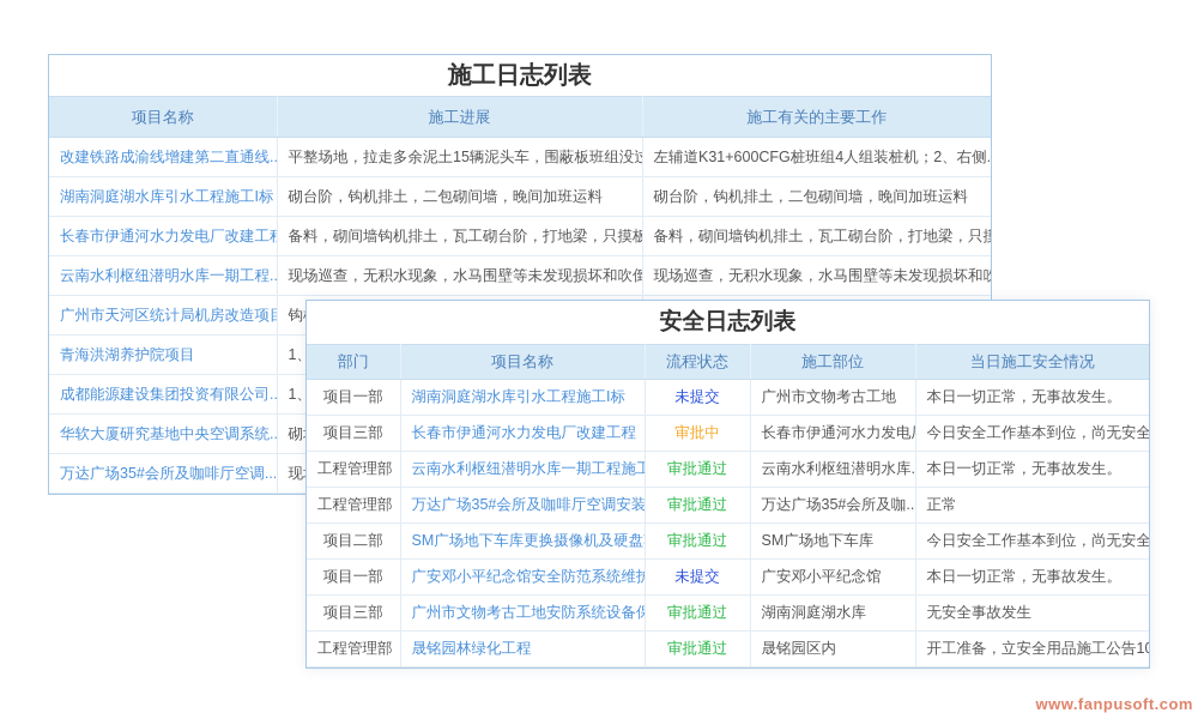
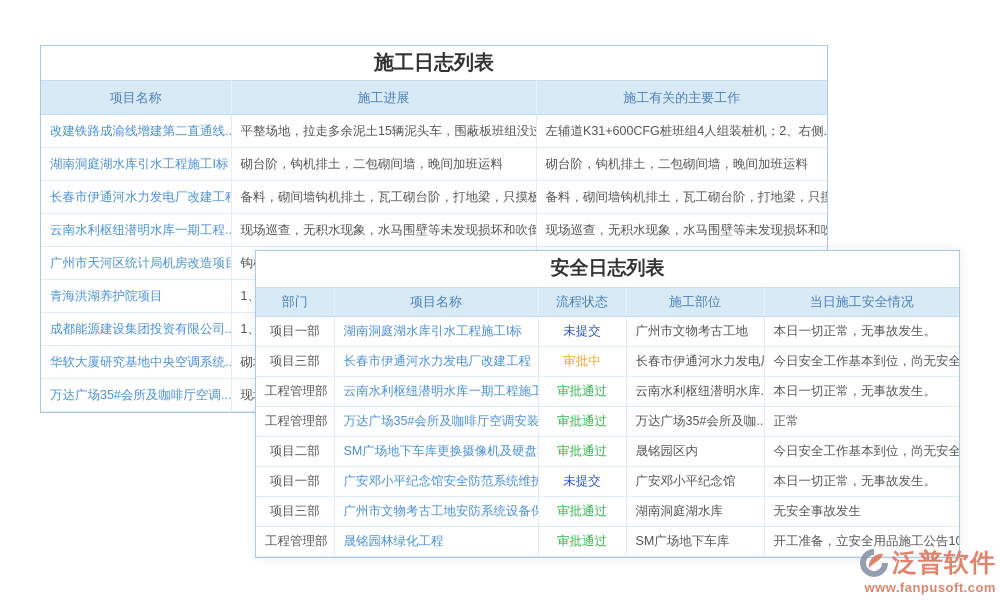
  施工日志列表
  项目名称	施工进展	施工有关的主要工作
  改建铁路成渝线增建第二直通线..	平整场地，拉走多余泥土15辆泥头车，围蔽板班组没	左辅道K31+600CFG桩班组4人组装桩机；2、右侧.
  湖南洞庭湖水库引水工程施工I标	砌台阶，钩机排土，二包砌间墙，晚间加班运料	砌台阶，钩机排土，二包砌间墙，晚间加班运料
  长春市伊通河水力发电厂改建工	备料，砌间墙钩机排土，瓦工砌台阶，打地梁，只摸板	备料，砌间墙钩机排土，瓦工砌台阶，打地梁，只摸
  云南水利枢纽潜明水库一期工程..	现场巡查，无积水现象，水马围壁等未发现损坏和吹倒	现场巡查，无积水现象，水马围壁等未发现损坏和吹
  广州市天河区统计局机房改造项	钩
  青海洪湖养护院项目	1、
  成都能源建设集团投资有限公司..	1、
  华软大厦研究基地中央空调系统..	砌
  万达广场35#会所及咖啡厅空调...	现
  安全日志列表
  部门	项目名称	流程状态	施工部位	当日施工安全情况
  项目一部	湖南洞庭湖水库引水工程施工I标	未提交	广州市文物考古工地	本日一切正常，无事故发生。
  项目三部	长春市伊通河水力发电厂改建工程	审批中	长春市伊通河水力发电	今日安全工作基本到位，尚无安全
  工程管理部	云南水利枢纽潜明水库一期工程施工	审批通过	云南水利枢纽潜明水库.	本日一切正常，无事故发生。
  工程管理部	万达广场35#会所及咖啡厅空调安装	审批通过	万达广场35#会所及咖..	正常
- 项目二部	SM广场地下车库更换摄像机及硬盘	审批通过	SM广场地下车库	今日安全工作基本到位，尚无安全
+ 项目二部	SM广场地下车库更换摄像机及硬盘	审批通过	晟铭园区内	今日安全工作基本到位，尚无安全
  项目一部	广安邓小平纪念馆安全防范系统维护	未提交	广安邓小平纪念馆	本日一切正常，无事故发生。
  项目三部	广州市文物考古工地安防系统设备保	审批通过	湖南洞庭湖水库	无安全事故发生
- 工程管理部	晟铭园林绿化工程	审批通过	晟铭园区内	开工准备，立安全用品施工公告10
+ 工程管理部	晟铭园林绿化工程	审批通过	SM广场地下车库	开工准备，立安全用品施工公告10
+ 泛普软件
  www.fanpusoft.com
